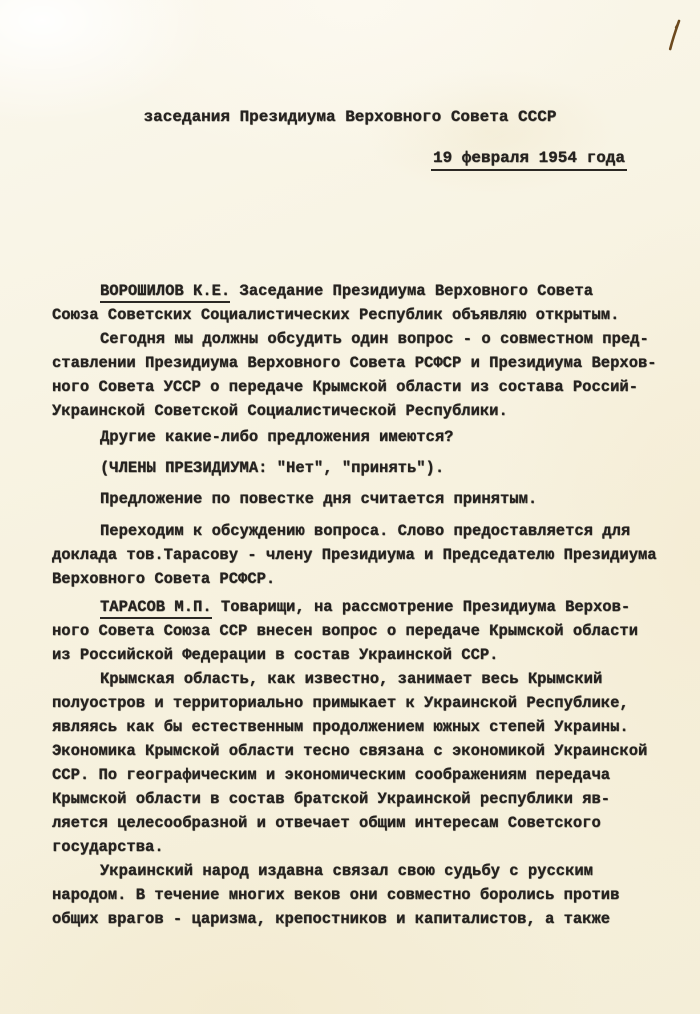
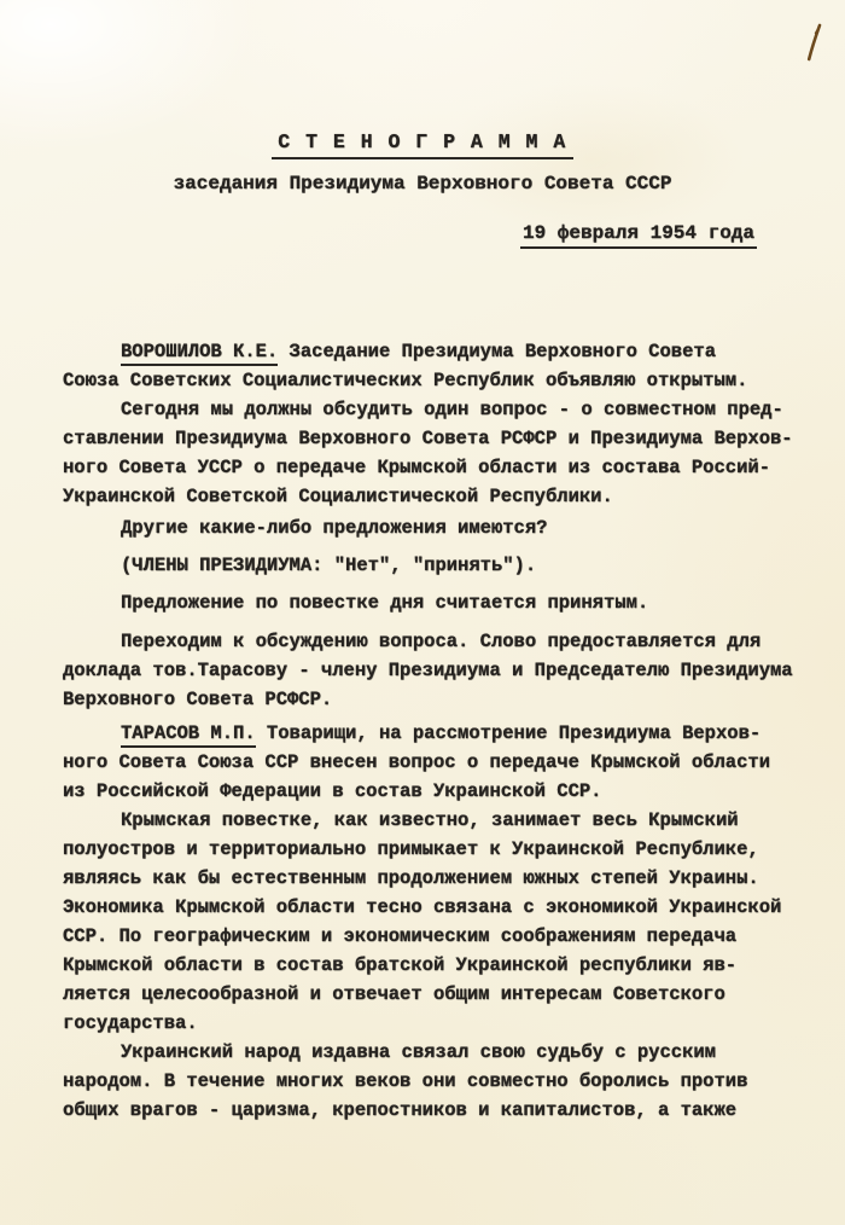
+ С Т Е Н О Г Р А М М А
  заседания Президиума Верховного Совета СССР
  19 февраля 1954 года
  ВОРОШИЛОВ К.Е. Заседание Президиума Верховного Совета
  Союза Советских Социалистических Республик объявляю открытым.
  Сегодня мы должны обсудить один вопрос - о совместном пред-
  ставлении Президиума Верховного Совета РСФСР и Президиума Верхов-
  ного Совета УССР о передаче Крымской области из состава Россий-
  Украинской Советской Социалистической Республики.
  Другие какие-либо предложения имеются?
  (ЧЛЕНЫ ПРЕЗИДИУМА: "Нет", "принять").
  Предложение по повестке дня считается принятым.
  Переходим к обсуждению вопроса. Слово предоставляется для
  доклада тов.Тарасову - члену Президиума и Председателю Президиума
  Верховного Совета РСФСР.
  ТАРАСОВ М.П. Товарищи, на рассмотрение Президиума Верхов-
  ного Совета Союза ССР внесен вопрос о передаче Крымской области
  из Российской Федерации в состав Украинской ССР.
- Крымская область, как известно, занимает весь Крымский
+ Крымская повестке, как известно, занимает весь Крымский
  полуостров и территориально примыкает к Украинской Республике,
  являясь как бы естественным продолжением южных степей Украины.
  Экономика Крымской области тесно связана с экономикой Украинской
  ССР. По географическим и экономическим соображениям передача
  Крымской области в состав братской Украинской республики яв-
  ляется целесообразной и отвечает общим интересам Советского
  государства.
  Украинский народ издавна связал свою судьбу с русским
  народом. В течение многих веков они совместно боролись против
  общих врагов - царизма, крепостников и капиталистов, а также
